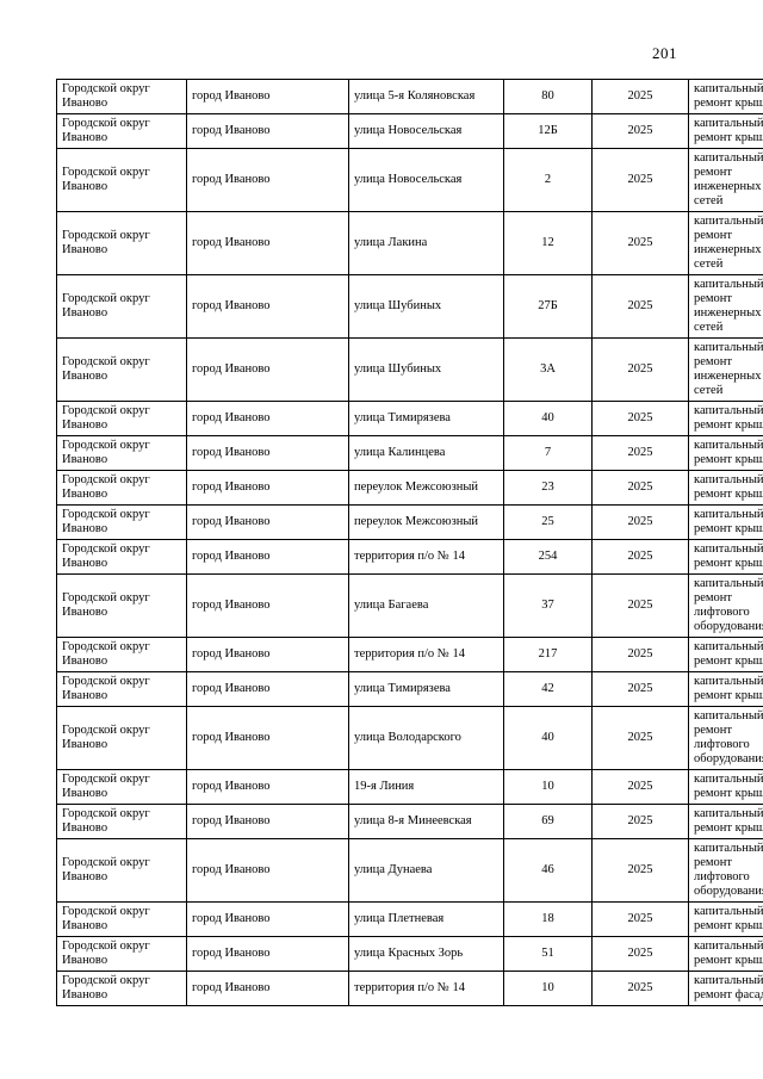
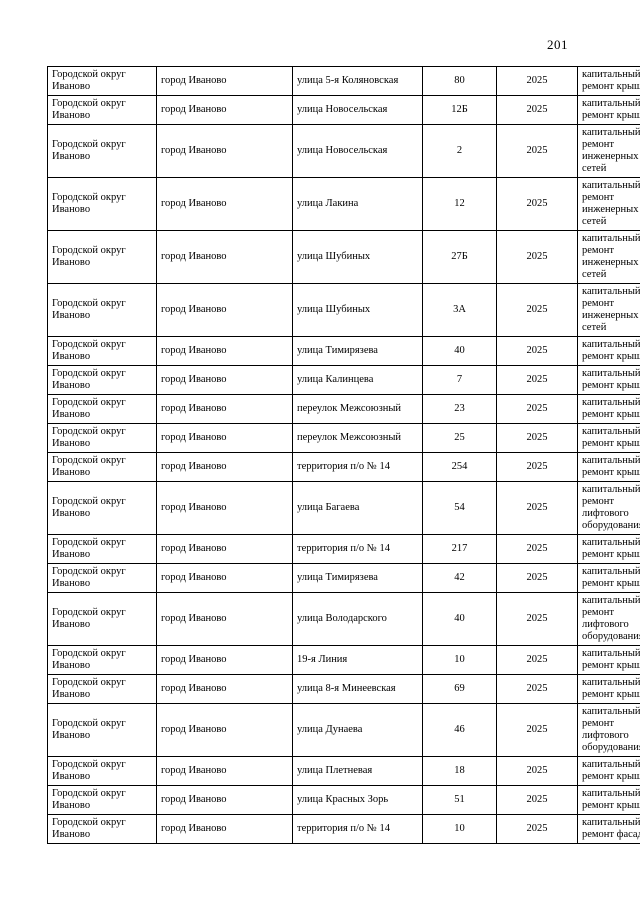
  201
  Городской округ Иваново	город Иваново	улица 5-я Коляновская	80	2025	капитальный ремонт крыш
  Городской округ Иваново	город Иваново	улица Новосельская	12Б	2025	капитальный ремонт крыш
  Городской округ Иваново	город Иваново	улица Новосельская	2	2025	капитальный ремонт инженерных сетей
  Городской округ Иваново	город Иваново	улица Лакина	12	2025	капитальный ремонт инженерных сетей
  Городской округ Иваново	город Иваново	улица Шубиных	27Б	2025	капитальный ремонт инженерных сетей
  Городской округ Иваново	город Иваново	улица Шубиных	3А	2025	капитальный ремонт инженерных сетей
  Городской округ Иваново	город Иваново	улица Тимирязева	40	2025	капитальный ремонт крыш
  Городской округ Иваново	город Иваново	улица Калинцева	7	2025	капитальный ремонт крыш
  Городской округ Иваново	город Иваново	переулок Межсоюзный	23	2025	капитальный ремонт крыш
  Городской округ Иваново	город Иваново	переулок Межсоюзный	25	2025	капитальный ремонт крыш
  Городской округ Иваново	город Иваново	территория п/о № 14	254	2025	капитальный ремонт крыш
- Городской округ Иваново	город Иваново	улица Багаева	37	2025	капитальный ремонт лифтового оборудовани
+ Городской округ Иваново	город Иваново	улица Багаева	54	2025	капитальный ремонт лифтового оборудовани
  Городской округ Иваново	город Иваново	территория п/о № 14	217	2025	капитальный ремонт крыш
  Городской округ Иваново	город Иваново	улица Тимирязева	42	2025	капитальный ремонт крыш
  Городской округ Иваново	город Иваново	улица Володарского	40	2025	капитальный ремонт лифтового оборудовани
  Городской округ Иваново	город Иваново	19-я Линия	10	2025	капитальный ремонт крыш
  Городской округ Иваново	город Иваново	улица 8-я Минеевская	69	2025	капитальный ремонт крыш
  Городской округ Иваново	город Иваново	улица Дунаева	46	2025	капитальный ремонт лифтового оборудовани
  Городской округ Иваново	город Иваново	улица Плетневая	18	2025	капитальный ремонт крыш
  Городской округ Иваново	город Иваново	улица Красных Зорь	51	2025	капитальный ремонт крыш
  Городской округ Иваново	город Иваново	территория п/о № 14	10	2025	капитальный ремонт фаса
